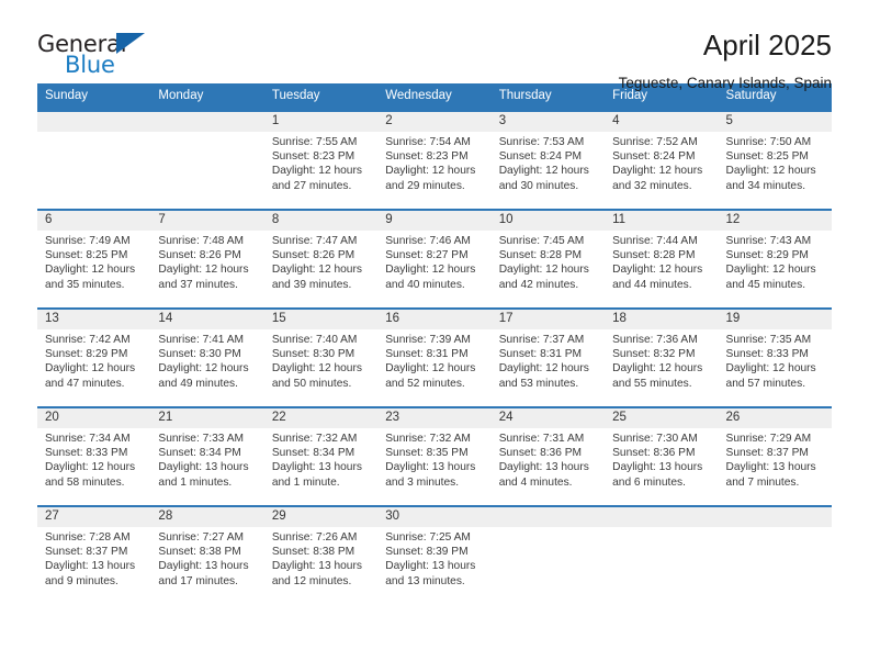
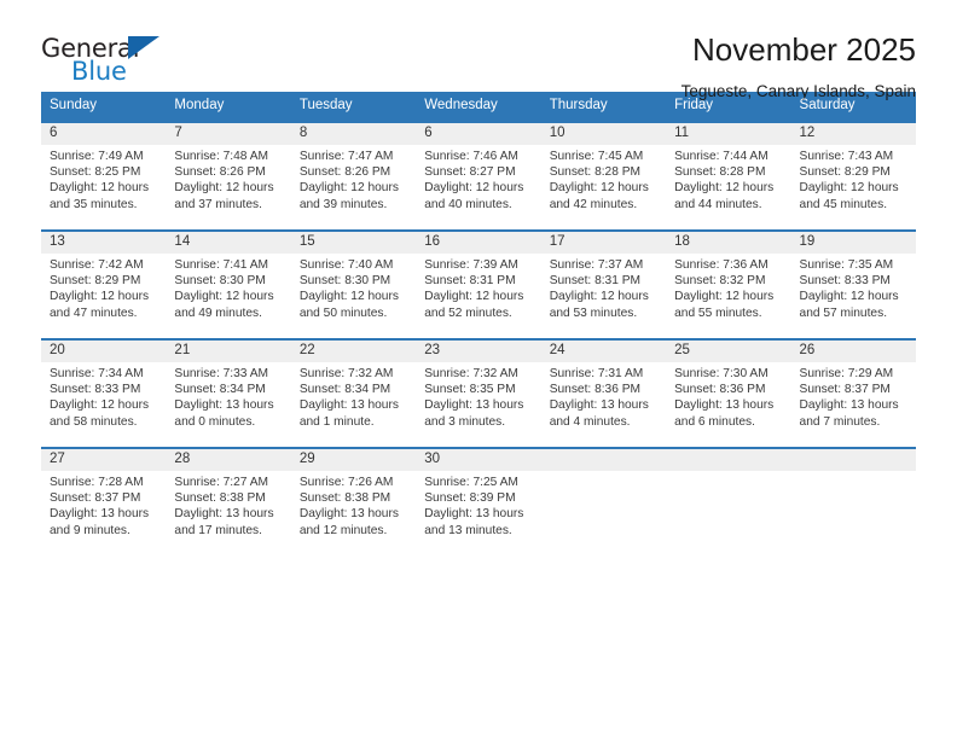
  General
  Blue
- April 2025
+ November 2025
  Tegueste, Canary Islands, Spain
  Sunday	Monday	Tuesday	Wednesday	Thursday	Friday	Saturday
- 		1Sunrise: 7:55 AMSunset: 8:23 PMDaylight: 12 hoursand 27 minutes.	2Sunrise: 7:54 AMSunset: 8:23 PMDaylight: 12 hoursand 29 minutes.	3Sunrise: 7:53 AMSunset: 8:24 PMDaylight: 12 hoursand 30 minutes.	4Sunrise: 7:52 AMSunset: 8:24 PMDaylight: 12 hoursand 32 minutes.	5Sunrise: 7:50 AMSunset: 8:25 PMDaylight: 12 hoursand 34 minutes.
- 6Sunrise: 7:49 AMSunset: 8:25 PMDaylight: 12 hoursand 35 minutes.	7Sunrise: 7:48 AMSunset: 8:26 PMDaylight: 12 hoursand 37 minutes.	8Sunrise: 7:47 AMSunset: 8:26 PMDaylight: 12 hoursand 39 minutes.	9Sunrise: 7:46 AMSunset: 8:27 PMDaylight: 12 hoursand 40 minutes.	10Sunrise: 7:45 AMSunset: 8:28 PMDaylight: 12 hoursand 42 minutes.	11Sunrise: 7:44 AMSunset: 8:28 PMDaylight: 12 hoursand 44 minutes.	12Sunrise: 7:43 AMSunset: 8:29 PMDaylight: 12 hoursand 45 minutes.
+ 6Sunrise: 7:49 AMSunset: 8:25 PMDaylight: 12 hoursand 35 minutes.	7Sunrise: 7:48 AMSunset: 8:26 PMDaylight: 12 hoursand 37 minutes.	8Sunrise: 7:47 AMSunset: 8:26 PMDaylight: 12 hoursand 39 minutes.	6Sunrise: 7:46 AMSunset: 8:27 PMDaylight: 12 hoursand 40 minutes.	10Sunrise: 7:45 AMSunset: 8:28 PMDaylight: 12 hoursand 42 minutes.	11Sunrise: 7:44 AMSunset: 8:28 PMDaylight: 12 hoursand 44 minutes.	12Sunrise: 7:43 AMSunset: 8:29 PMDaylight: 12 hoursand 45 minutes.
  13Sunrise: 7:42 AMSunset: 8:29 PMDaylight: 12 hoursand 47 minutes.	14Sunrise: 7:41 AMSunset: 8:30 PMDaylight: 12 hoursand 49 minutes.	15Sunrise: 7:40 AMSunset: 8:30 PMDaylight: 12 hoursand 50 minutes.	16Sunrise: 7:39 AMSunset: 8:31 PMDaylight: 12 hoursand 52 minutes.	17Sunrise: 7:37 AMSunset: 8:31 PMDaylight: 12 hoursand 53 minutes.	18Sunrise: 7:36 AMSunset: 8:32 PMDaylight: 12 hoursand 55 minutes.	19Sunrise: 7:35 AMSunset: 8:33 PMDaylight: 12 hoursand 57 minutes.
- 20Sunrise: 7:34 AMSunset: 8:33 PMDaylight: 12 hoursand 58 minutes.	21Sunrise: 7:33 AMSunset: 8:34 PMDaylight: 13 hoursand 1 minutes.	22Sunrise: 7:32 AMSunset: 8:34 PMDaylight: 13 hoursand 1 minute.	23Sunrise: 7:32 AMSunset: 8:35 PMDaylight: 13 hoursand 3 minutes.	24Sunrise: 7:31 AMSunset: 8:36 PMDaylight: 13 hoursand 4 minutes.	25Sunrise: 7:30 AMSunset: 8:36 PMDaylight: 13 hoursand 6 minutes.	26Sunrise: 7:29 AMSunset: 8:37 PMDaylight: 13 hoursand 7 minutes.
+ 20Sunrise: 7:34 AMSunset: 8:33 PMDaylight: 12 hoursand 58 minutes.	21Sunrise: 7:33 AMSunset: 8:34 PMDaylight: 13 hoursand 0 minutes.	22Sunrise: 7:32 AMSunset: 8:34 PMDaylight: 13 hoursand 1 minute.	23Sunrise: 7:32 AMSunset: 8:35 PMDaylight: 13 hoursand 3 minutes.	24Sunrise: 7:31 AMSunset: 8:36 PMDaylight: 13 hoursand 4 minutes.	25Sunrise: 7:30 AMSunset: 8:36 PMDaylight: 13 hoursand 6 minutes.	26Sunrise: 7:29 AMSunset: 8:37 PMDaylight: 13 hoursand 7 minutes.
  27Sunrise: 7:28 AMSunset: 8:37 PMDaylight: 13 hoursand 9 minutes.	28Sunrise: 7:27 AMSunset: 8:38 PMDaylight: 13 hoursand 17 minutes.	29Sunrise: 7:26 AMSunset: 8:38 PMDaylight: 13 hoursand 12 minutes.	30Sunrise: 7:25 AMSunset: 8:39 PMDaylight: 13 hoursand 13 minutes.
